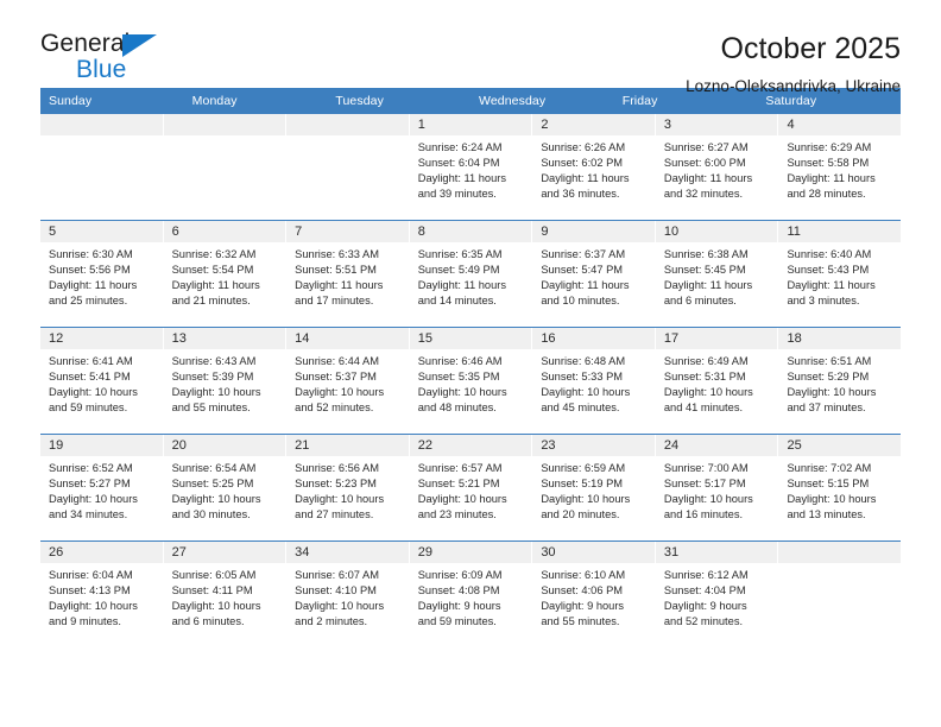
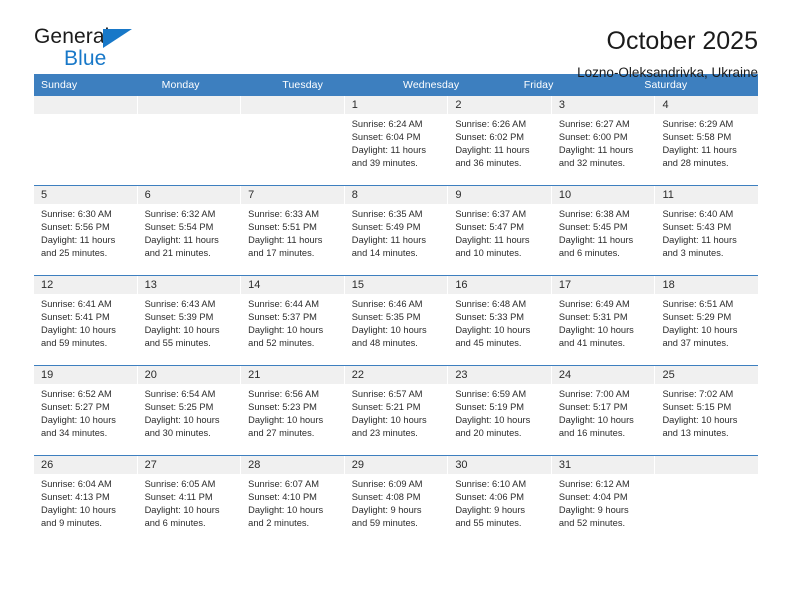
  General
  Blue
  October 2025
  Lozno-Oleksandrivka, Ukraine
  Sunday
  Monday
  Tuesday
  Wednesday
  Friday
  Saturday
  1
  Sunrise: 6:24 AM
  Sunset: 6:04 PM
  Daylight: 11 hours
  and 39 minutes.
  2
  Sunrise: 6:26 AM
  Sunset: 6:02 PM
  Daylight: 11 hours
  and 36 minutes.
  3
  Sunrise: 6:27 AM
  Sunset: 6:00 PM
  Daylight: 11 hours
  and 32 minutes.
  4
  Sunrise: 6:29 AM
  Sunset: 5:58 PM
  Daylight: 11 hours
  and 28 minutes.
  5
  Sunrise: 6:30 AM
  Sunset: 5:56 PM
  Daylight: 11 hours
  and 25 minutes.
  6
  Sunrise: 6:32 AM
  Sunset: 5:54 PM
  Daylight: 11 hours
  and 21 minutes.
  7
  Sunrise: 6:33 AM
  Sunset: 5:51 PM
  Daylight: 11 hours
  and 17 minutes.
  8
  Sunrise: 6:35 AM
  Sunset: 5:49 PM
  Daylight: 11 hours
  and 14 minutes.
  9
  Sunrise: 6:37 AM
  Sunset: 5:47 PM
  Daylight: 11 hours
  and 10 minutes.
  10
  Sunrise: 6:38 AM
  Sunset: 5:45 PM
  Daylight: 11 hours
  and 6 minutes.
  11
  Sunrise: 6:40 AM
  Sunset: 5:43 PM
  Daylight: 11 hours
  and 3 minutes.
  12
  Sunrise: 6:41 AM
  Sunset: 5:41 PM
  Daylight: 10 hours
  and 59 minutes.
  13
  Sunrise: 6:43 AM
  Sunset: 5:39 PM
  Daylight: 10 hours
  and 55 minutes.
  14
  Sunrise: 6:44 AM
  Sunset: 5:37 PM
  Daylight: 10 hours
  and 52 minutes.
  15
  Sunrise: 6:46 AM
  Sunset: 5:35 PM
  Daylight: 10 hours
  and 48 minutes.
  16
  Sunrise: 6:48 AM
  Sunset: 5:33 PM
  Daylight: 10 hours
  and 45 minutes.
  17
  Sunrise: 6:49 AM
  Sunset: 5:31 PM
  Daylight: 10 hours
  and 41 minutes.
  18
  Sunrise: 6:51 AM
  Sunset: 5:29 PM
  Daylight: 10 hours
  and 37 minutes.
  19
  Sunrise: 6:52 AM
  Sunset: 5:27 PM
  Daylight: 10 hours
  and 34 minutes.
  20
  Sunrise: 6:54 AM
  Sunset: 5:25 PM
  Daylight: 10 hours
  and 30 minutes.
  21
  Sunrise: 6:56 AM
  Sunset: 5:23 PM
  Daylight: 10 hours
  and 27 minutes.
  22
  Sunrise: 6:57 AM
  Sunset: 5:21 PM
  Daylight: 10 hours
  and 23 minutes.
  23
  Sunrise: 6:59 AM
  Sunset: 5:19 PM
  Daylight: 10 hours
  and 20 minutes.
  24
  Sunrise: 7:00 AM
  Sunset: 5:17 PM
  Daylight: 10 hours
  and 16 minutes.
  25
  Sunrise: 7:02 AM
  Sunset: 5:15 PM
  Daylight: 10 hours
  and 13 minutes.
  26
  Sunrise: 6:04 AM
  Sunset: 4:13 PM
  Daylight: 10 hours
  and 9 minutes.
  27
  Sunrise: 6:05 AM
  Sunset: 4:11 PM
  Daylight: 10 hours
  and 6 minutes.
- 34
+ 28
  Sunrise: 6:07 AM
  Sunset: 4:10 PM
  Daylight: 10 hours
  and 2 minutes.
  29
  Sunrise: 6:09 AM
  Sunset: 4:08 PM
  Daylight: 9 hours
  and 59 minutes.
  30
  Sunrise: 6:10 AM
  Sunset: 4:06 PM
  Daylight: 9 hours
  and 55 minutes.
  31
  Sunrise: 6:12 AM
  Sunset: 4:04 PM
  Daylight: 9 hours
  and 52 minutes.
